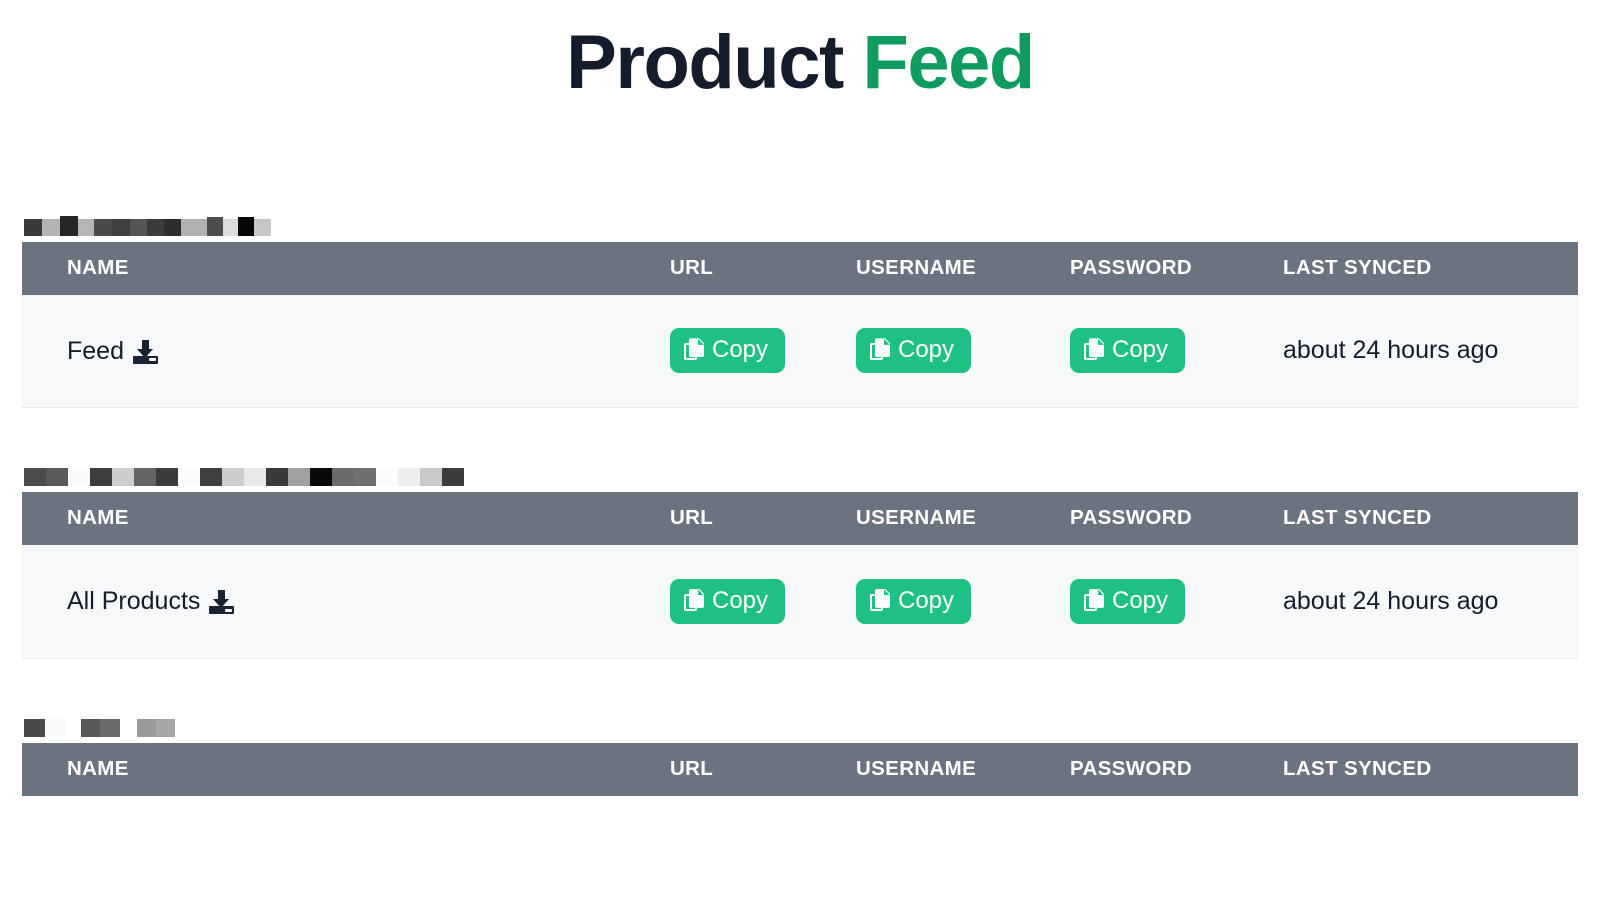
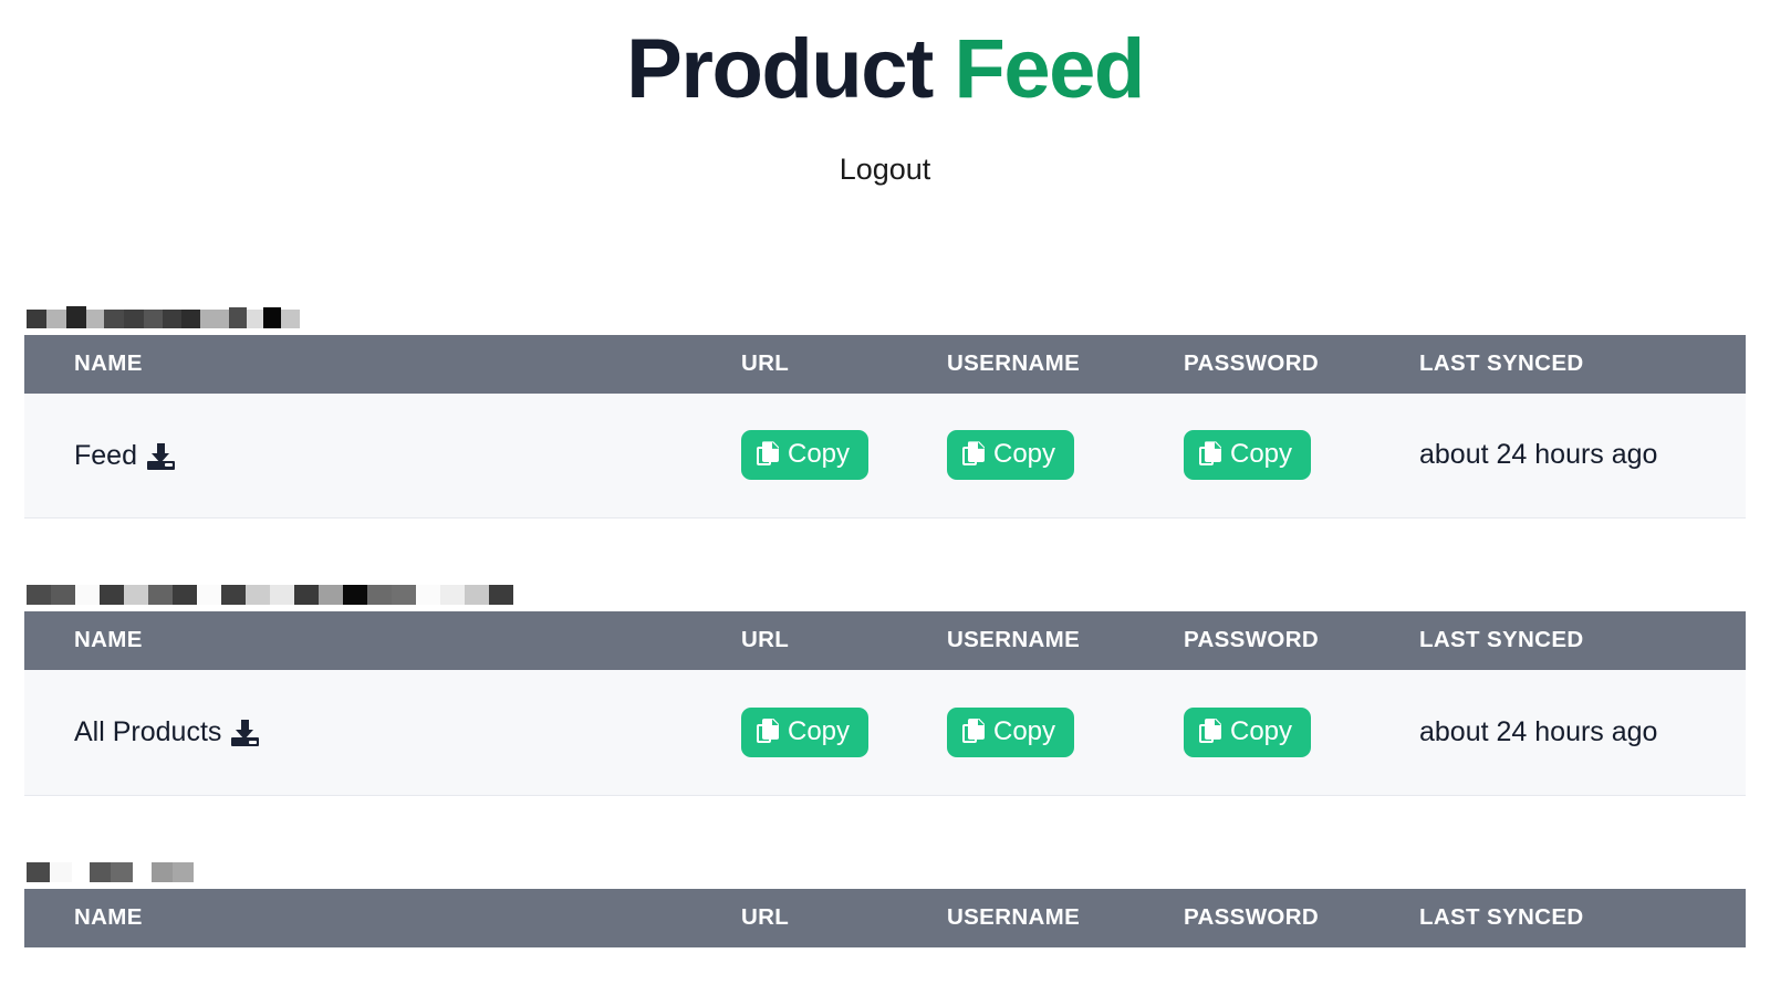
  Product Feed
+ Logout
  NAME	URL	USERNAME	PASSWORD	LAST SYNCED
  Feed	Copy	Copy	Copy	about 24 hours ago
  NAME	URL	USERNAME	PASSWORD	LAST SYNCED
  All Products	Copy	Copy	Copy	about 24 hours ago
  NAME	URL	USERNAME	PASSWORD	LAST SYNCED
